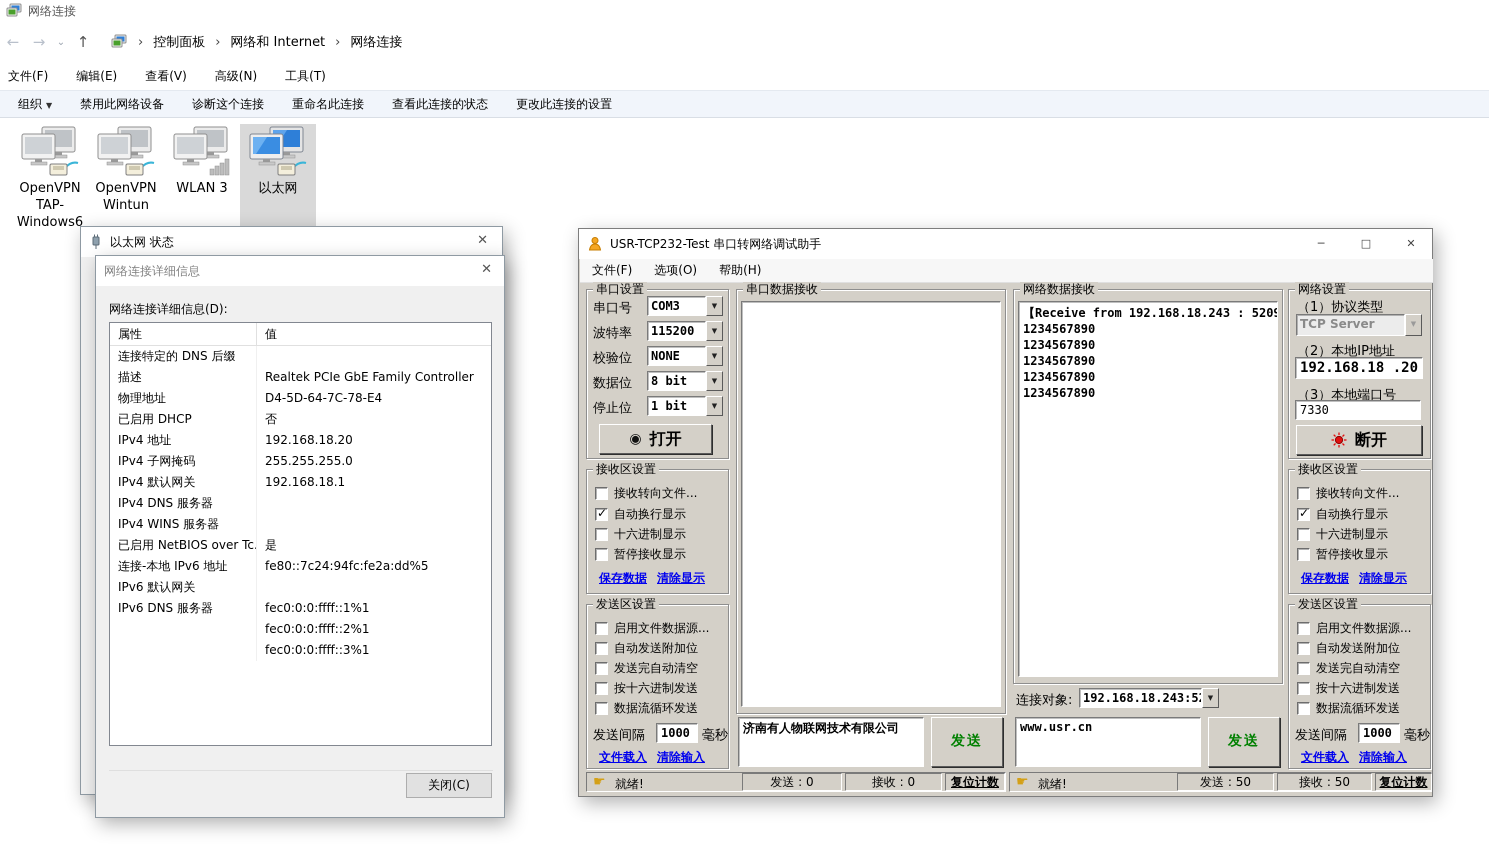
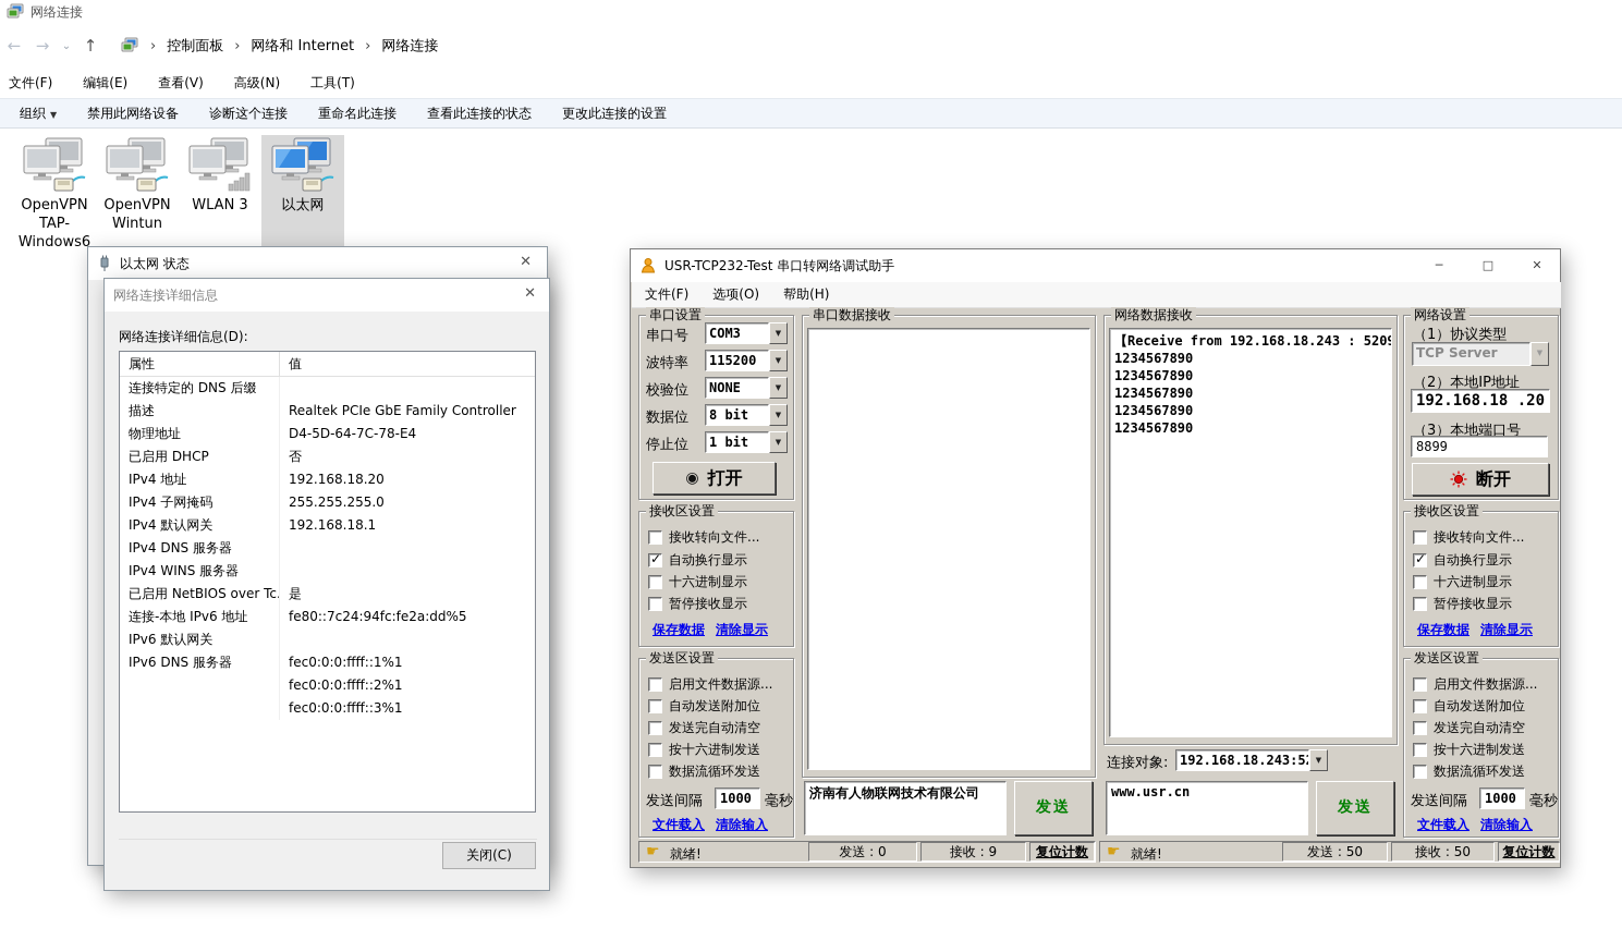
  网络连接
  ←
  →
  ⌄
  ↑
  ›
  控制面板
  ›
  网络和 Internet
  ›
  网络连接
  文件(F)
  编辑(E)
  查看(V)
  高级(N)
  工具(T)
  组织 ▼
  禁用此网络设备
  诊断这个连接
  重命名此连接
  查看此连接的状态
  更改此连接的设置
  OpenVPN TAP-Windows6
  OpenVPN Wintun
  WLAN 3
  以太网
  以太网 状态
  ✕
  网络连接详细信息
  ✕
  网络连接详细信息(D):
  属性
  值
  连接特定的 DNS 后缀
  描述
  Realtek PCIe GbE Family Controller
  物理地址
  D4-5D-64-7C-78-E4
  已启用 DHCP
  否
  IPv4 地址
  192.168.18.20
  IPv4 子网掩码
  255.255.255.0
  IPv4 默认网关
  192.168.18.1
  IPv4 DNS 服务器
  IPv4 WINS 服务器
  已启用 NetBIOS over Tc.
  是
  连接-本地 IPv6 地址
  fe80::7c24:94fc:fe2a:dd%5
  IPv6 默认网关
  IPv6 DNS 服务器
  fec0:0:0:ffff::1%1
  fec0:0:0:ffff::2%1
  fec0:0:0:ffff::3%1
  关闭(C)
  USR-TCP232-Test 串口转网络调试助手
  ─
  □
  ✕
  文件(F)
  选项(O)
  帮助(H)
  串口设置
  串口号
  COM3
  ▼
  波特率
  115200
  ▼
  校验位
  NONE
  ▼
  数据位
  8 bit
  ▼
  停止位
  1 bit
  ▼
  ◉
  打开
  接收区设置
  接收转向文件...
  自动换行显示
  十六进制显示
  暂停接收显示
  保存数据
  清除显示
  发送区设置
  启用文件数据源...
  自动发送附加位
  发送完自动清空
  按十六进制发送
  数据流循环发送
  发送间隔
  1000
  毫秒
  文件载入
  清除输入
  串口数据接收
  济南有人物联网技术有限公司
  发送
  ☛
  就绪!
  发送 : 0
- 接收 : 0
+ 接收 : 9
  复位计数
  网络数据接收
  【Receive from 192.168.18.243 : 520
  1234567890
  1234567890
  1234567890
  1234567890
  1234567890
  连接对象:
  192.168.18.243:5
  ▼
  www.usr.cn
  发送
  ☛
  就绪!
  发送 : 50
  接收 : 50
  复位计数
  网络设置
  （1）协议类型
  TCP Server
  ▼
  （2）本地IP地址
  192.168.18 .20
  （3）本地端口号
- 7330
+ 8899
  断开
  接收区设置
  接收转向文件...
  自动换行显示
  十六进制显示
  暂停接收显示
  保存数据
  清除显示
  发送区设置
  启用文件数据源...
  自动发送附加位
  发送完自动清空
  按十六进制发送
  数据流循环发送
  发送间隔
  1000
  毫秒
  文件载入
  清除输入
